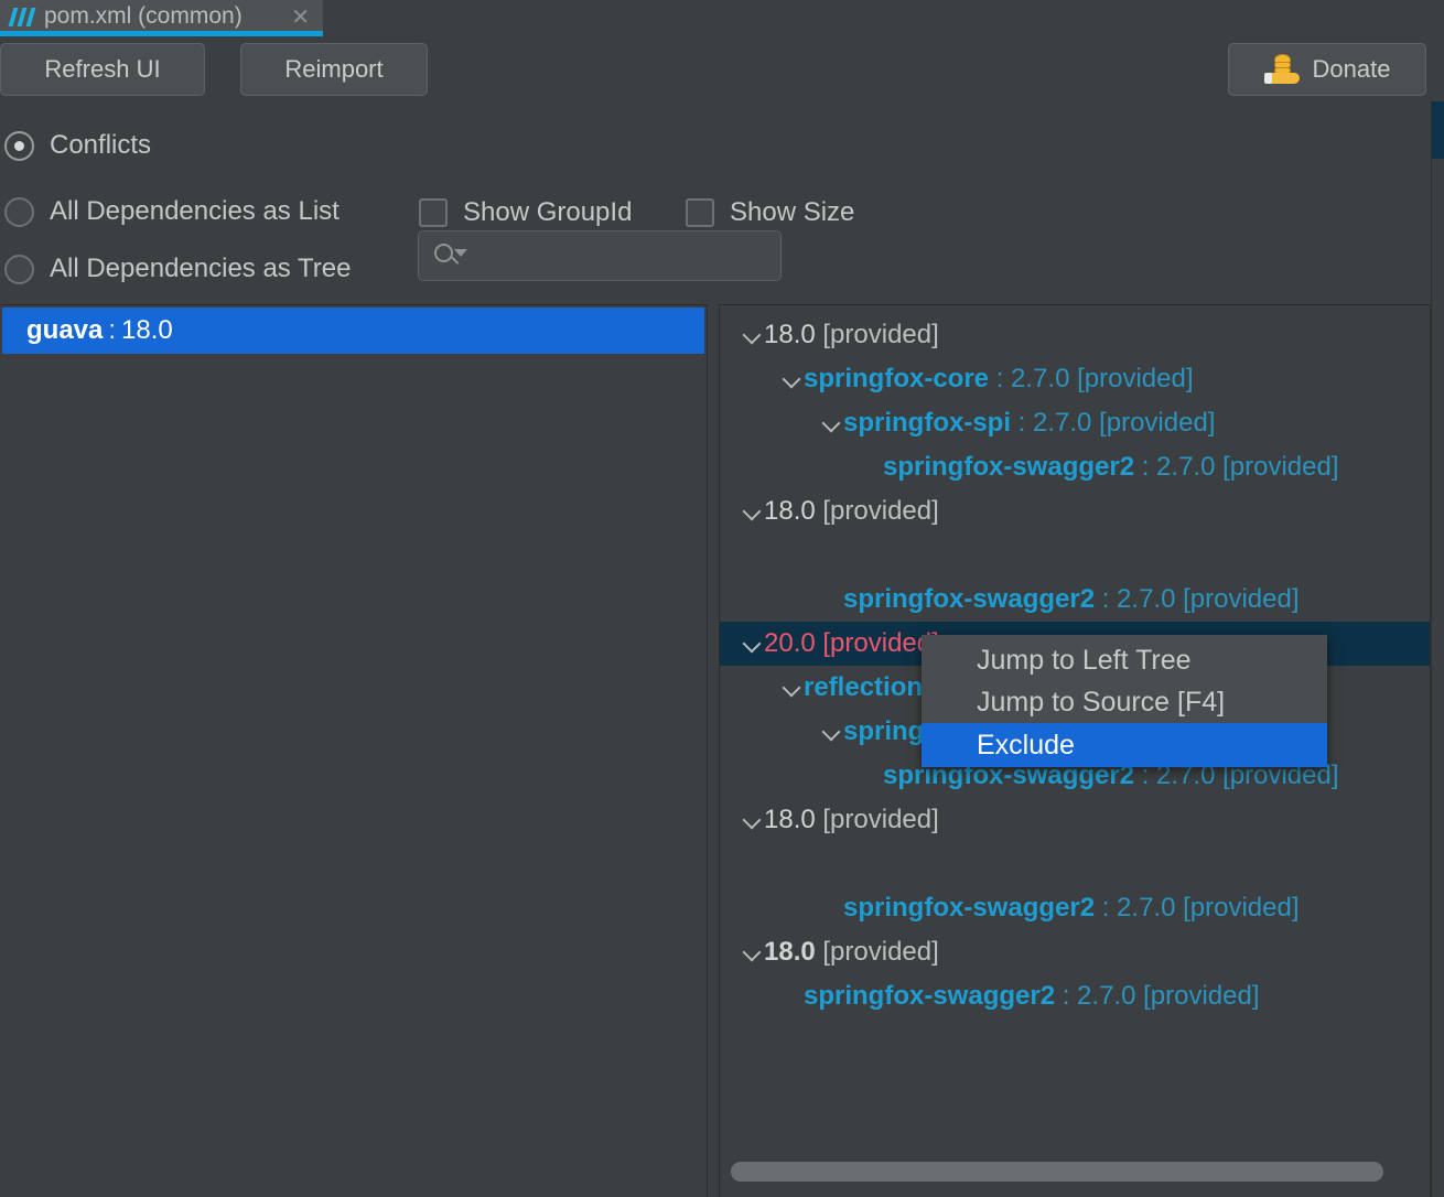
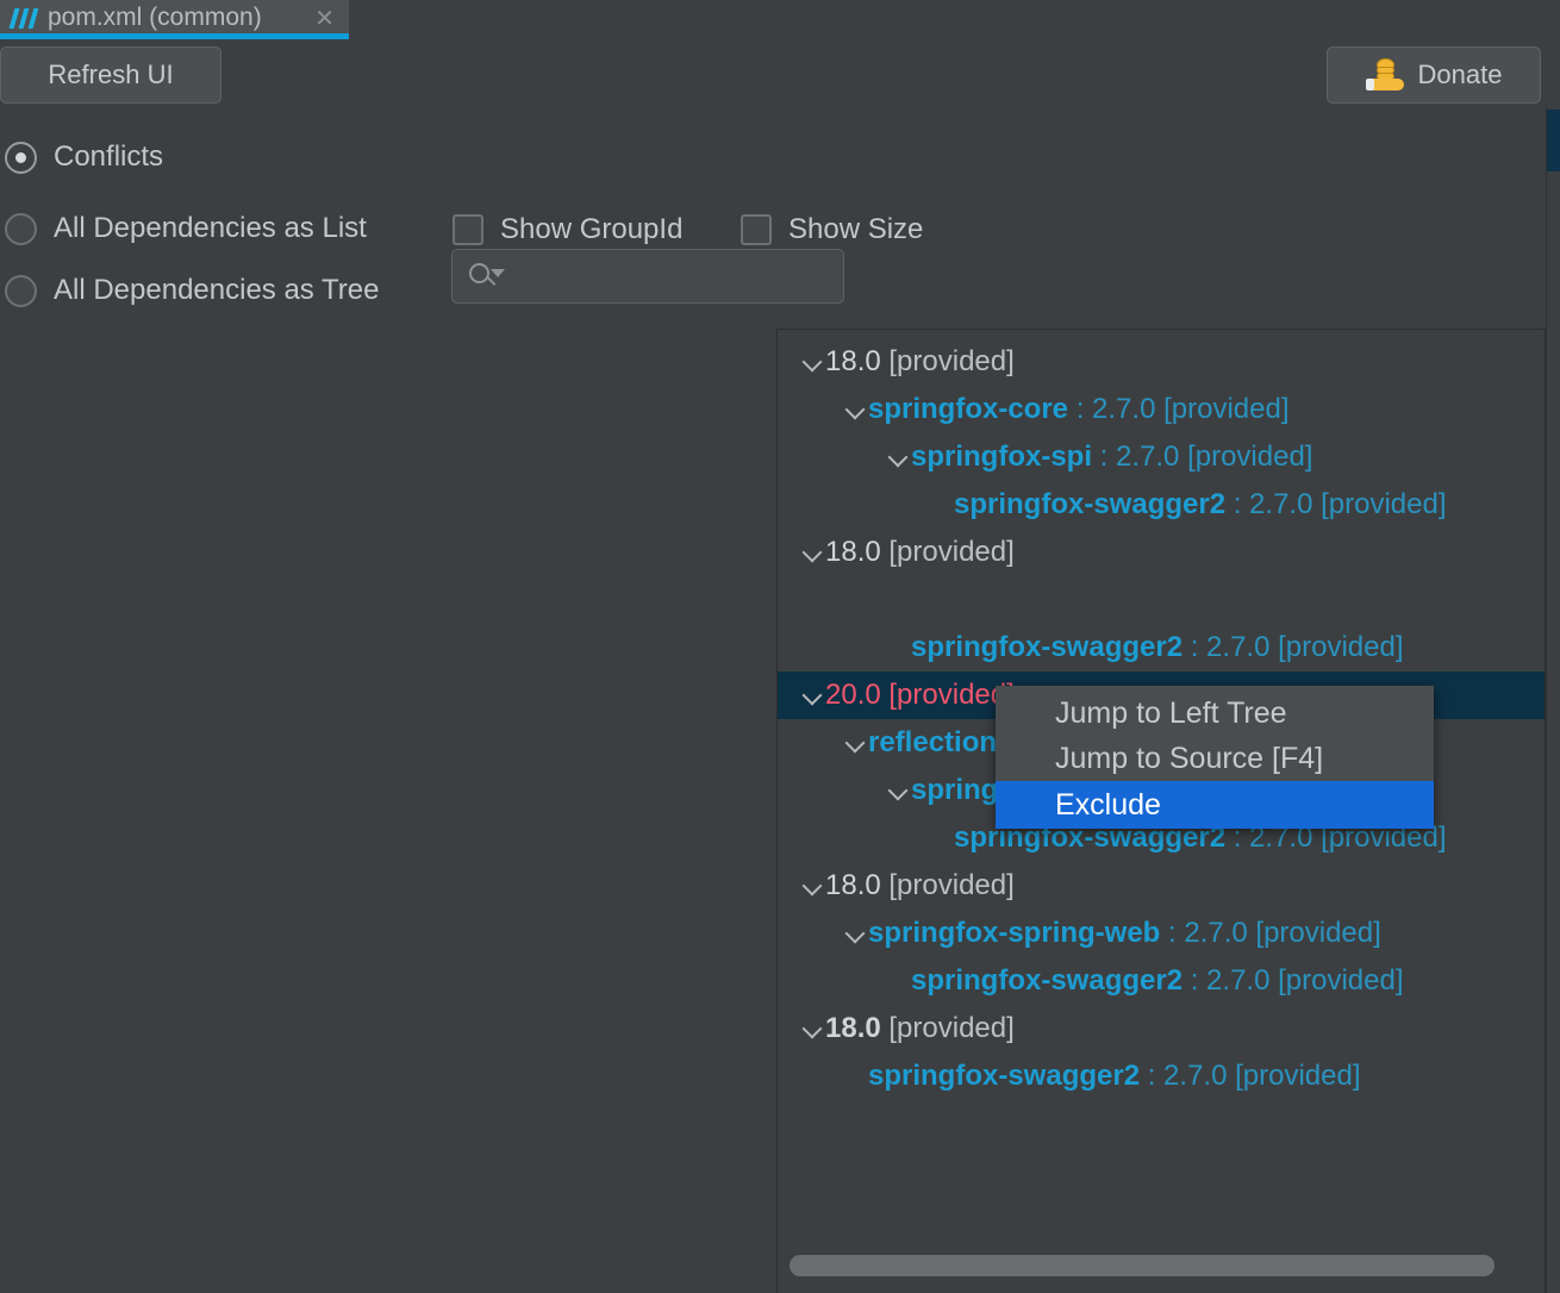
  pom.xml (common)
  ✕
  Refresh UI
- Reimport
  Donate
  Conflicts
  All Dependencies as List
  All Dependencies as Tree
  Show GroupId
  Show Size
- guava
- :
- 18.0
  18.0 [provided]
  springfox-core : 2.7.0 [provided]
  springfox-spi : 2.7.0 [provided]
  springfox-swagger2 : 2.7.0 [provided]
  18.0 [provided]
  springfox-swagger2 : 2.7.0 [provided]
  20.0 [provide
  springfox-swagger2 : 2.7.0 [provided]
  18.0 [provided]
+ springfox-spring-web : 2.7.0 [provided]
  springfox-swagger2 : 2.7.0 [provided]
  18.0 [provided]
  springfox-swagger2 : 2.7.0 [provided]
  Jump to Left Tree
  Jump to Source [F4]
  Exclude
